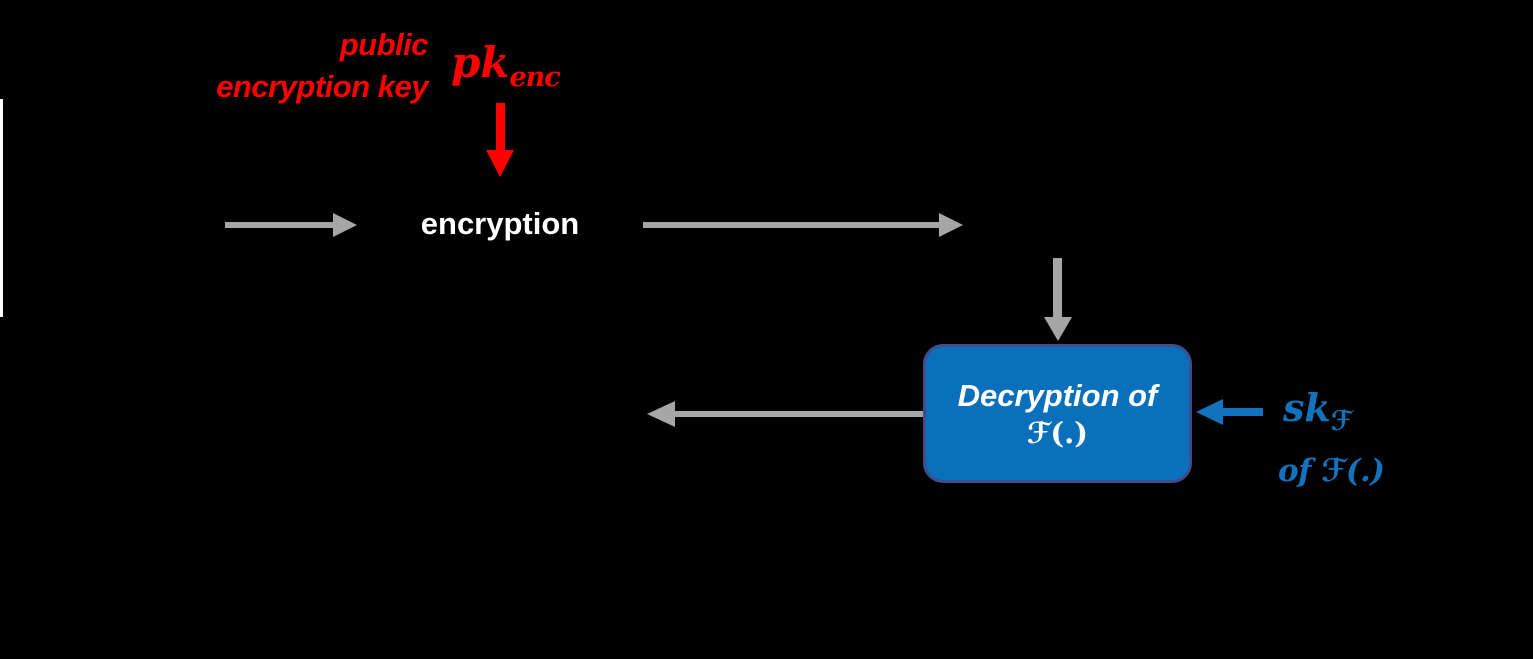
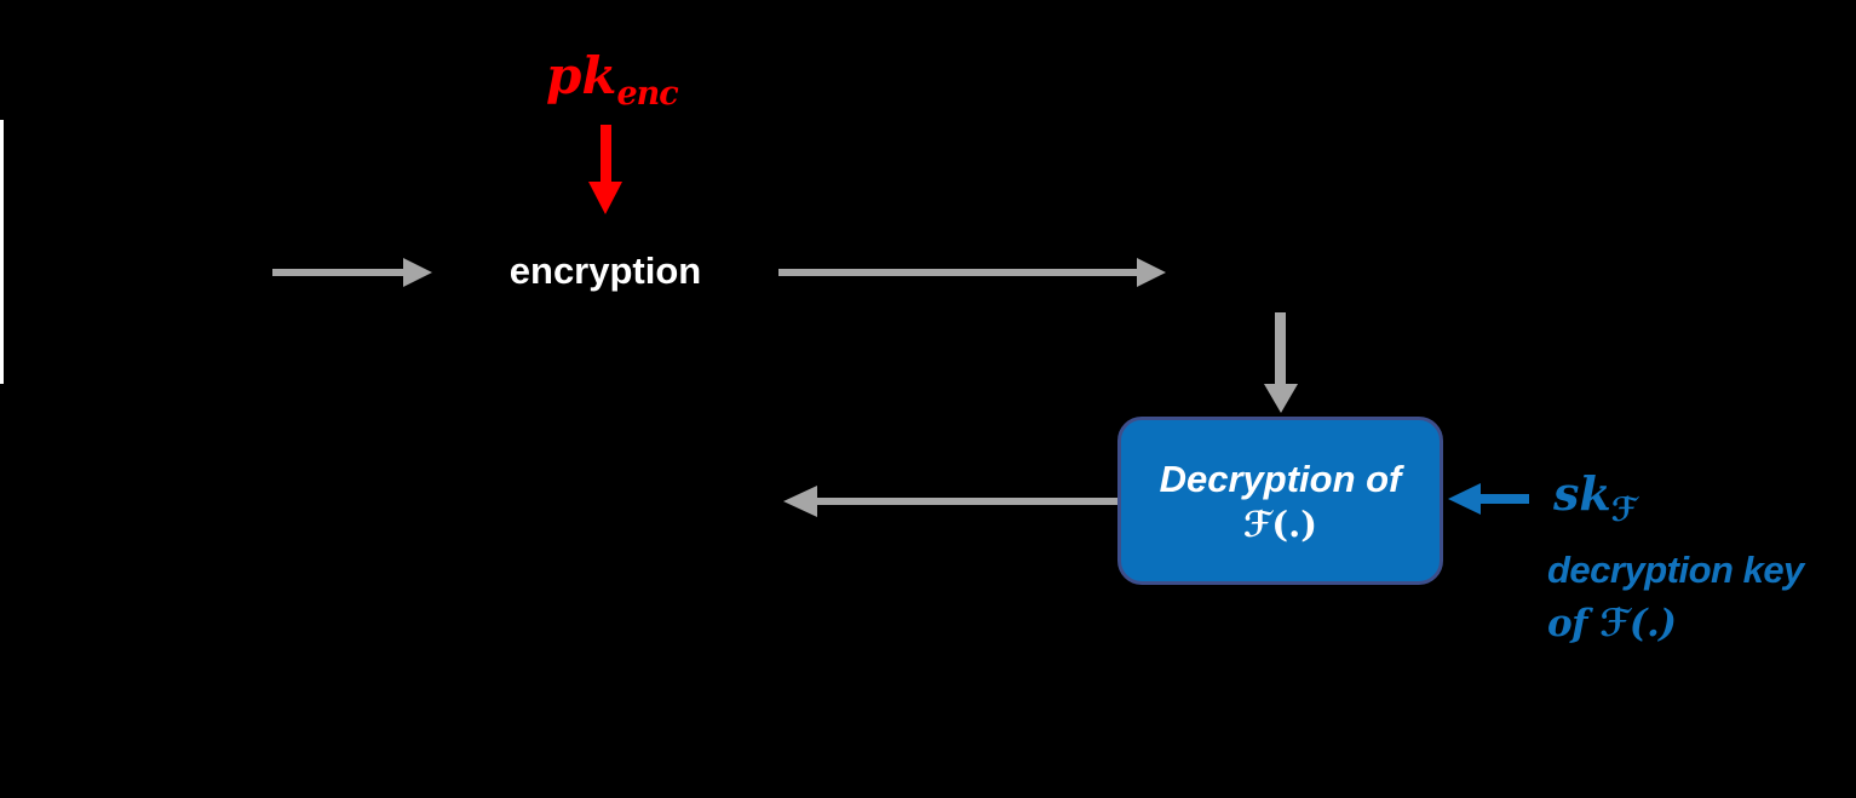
- public
- encryption key
  pkenc
  encryption
  Decryption of
  ℱ(.)
  skℱ
+ decryption key
  of ℱ(.)
